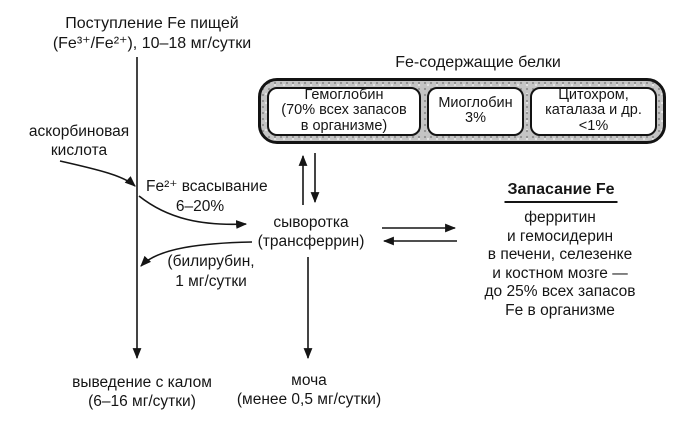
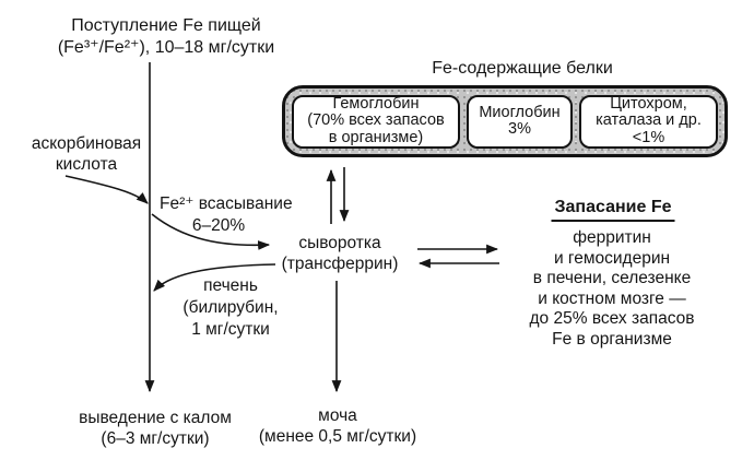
  Поступление Fe пищей
  (Fe³⁺/Fe²⁺), 10–18 мг/сутки
  аскорбиновая
  кислота
  Fe²⁺ всасывание
  6–20%
  сыворотка
  (трансферрин)
+ печень
  (билирубин,
  1 мг/сутки
  выведение с калом
- (6–16 мг/сутки)
+ (6–3 мг/сутки)
  моча
  (менее 0,5 мг/сутки)
  Fe-содержащие белки
  Гемоглобин
  (70% всех запасов
  в организме)
  Миоглобин
  3%
  Цитохром,
  каталаза и др.
  <1%
  Запасание Fe
  ферритин
  и гемосидерин
  в печени, селезенке
  и костном мозге —
  до 25% всех запасов
  Fe в организме
